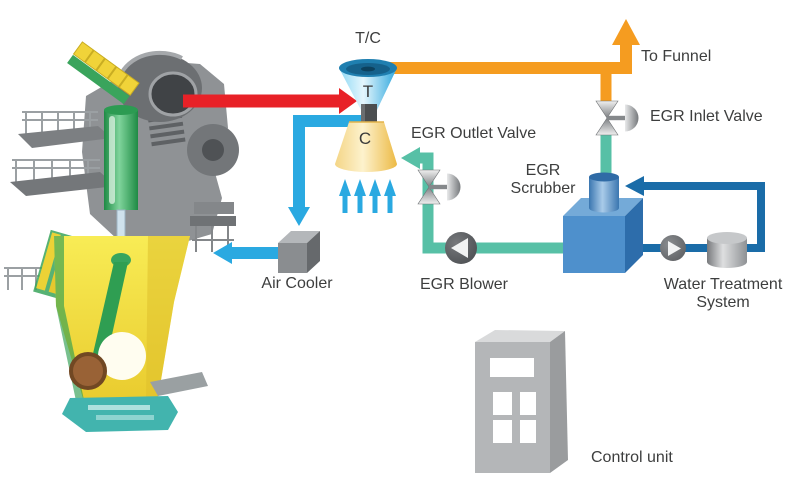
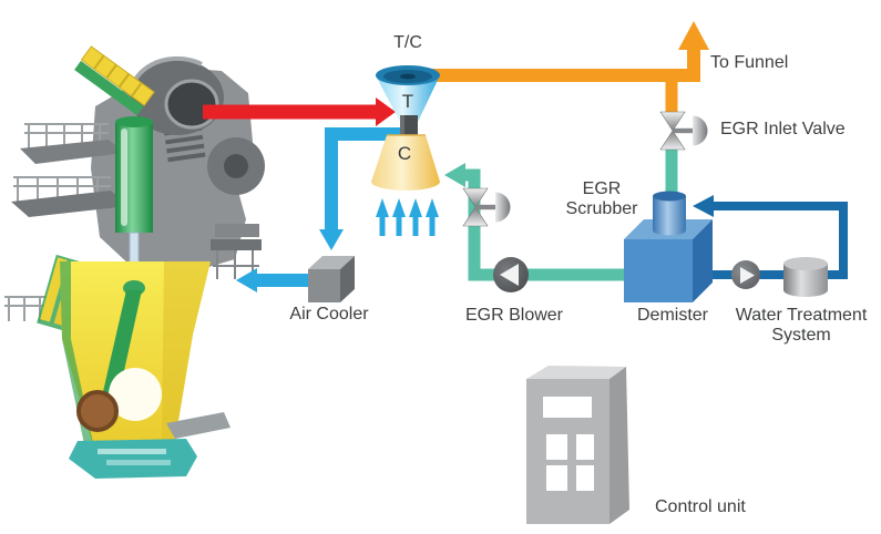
  T/C
  T
  C
  To Funnel
  EGR Inlet Valve
- EGR Outlet Valve
  EGR Scrubber
  Air Cooler
  EGR Blower
+ Demister
  Water Treatment System
  Control unit
